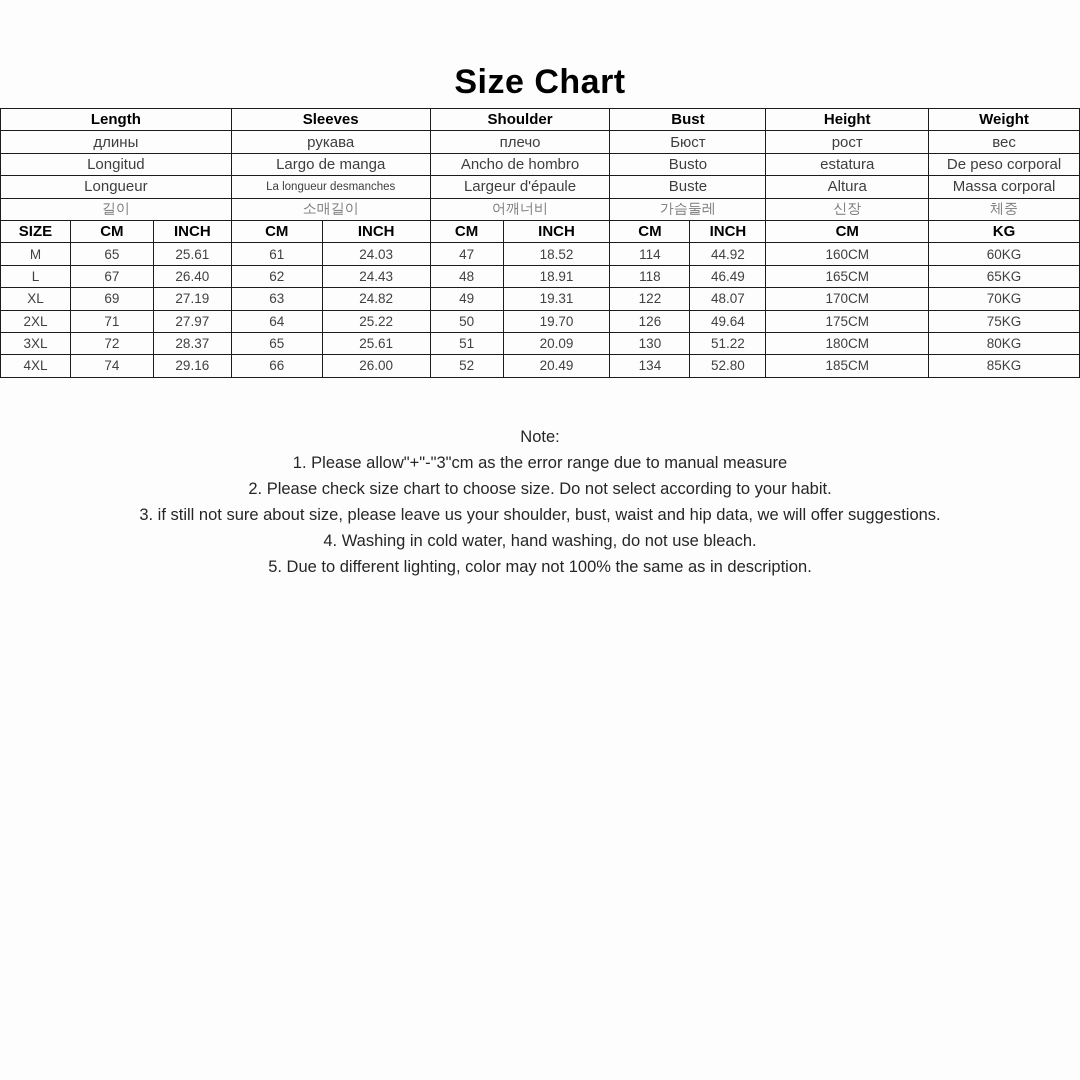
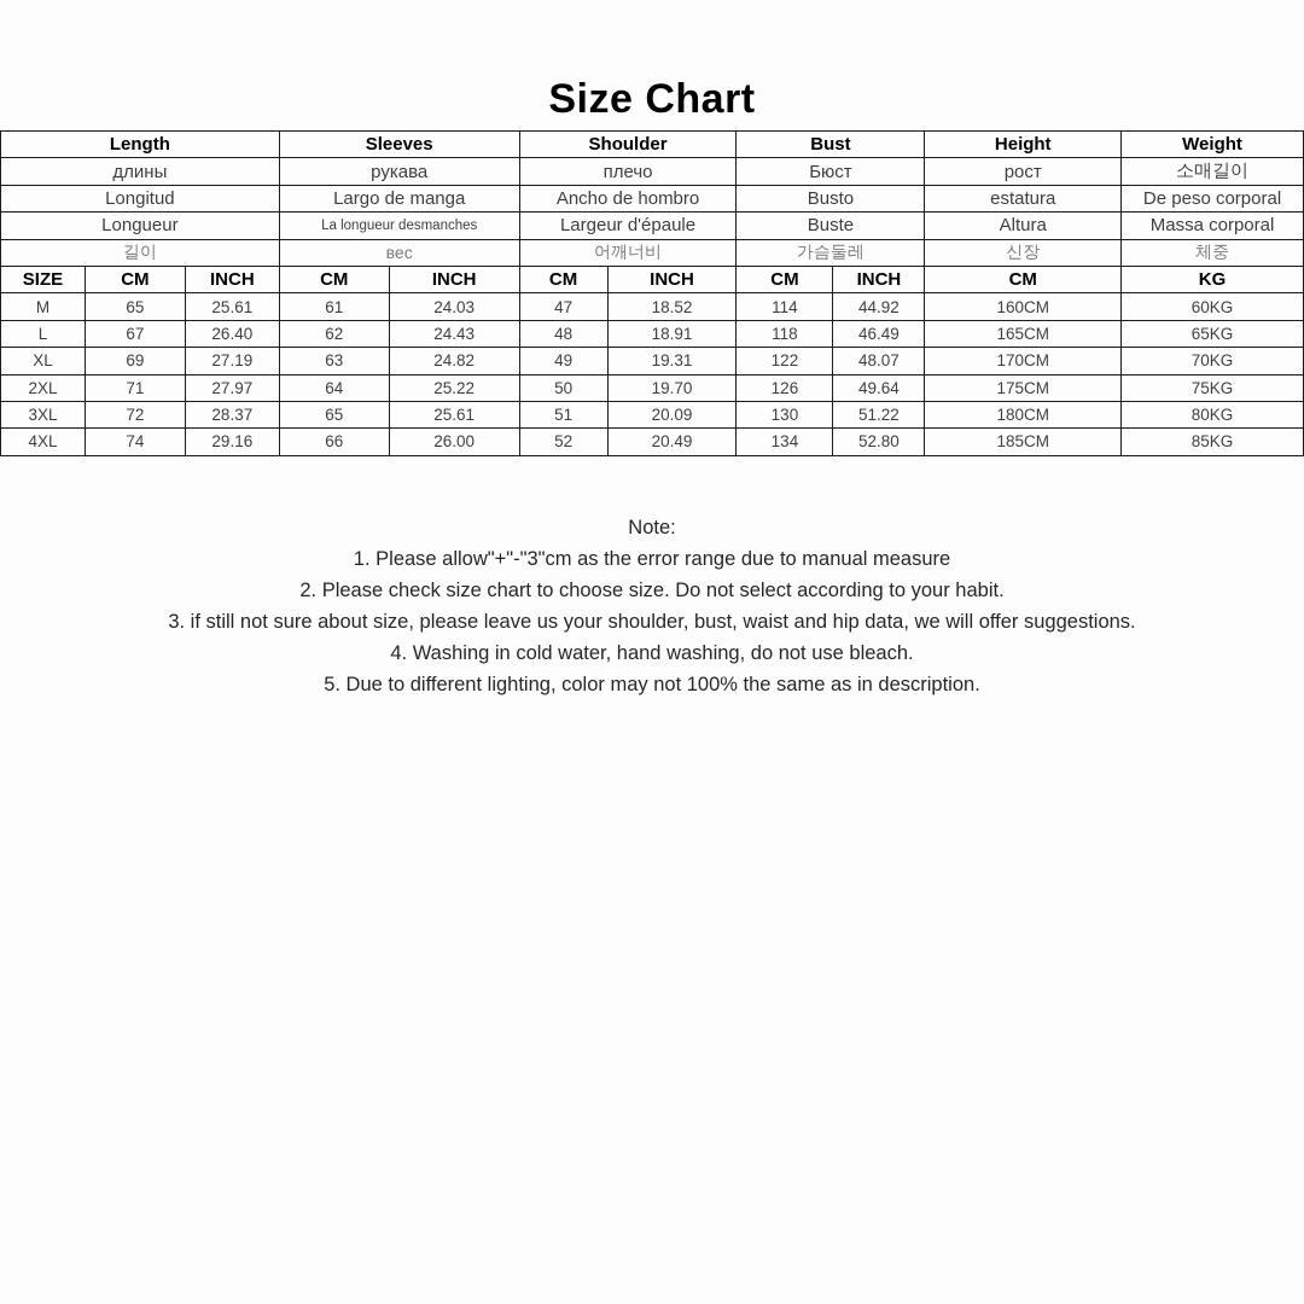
  Size Chart
  Length	Sleeves	Shoulder	Bust	Height	Weight
- длины	рукава	плечо	Бюст	рост	вес
+ длины	рукава	плечо	Бюст	рост	소매길이
  Longitud	Largo de manga	Ancho de hombro	Busto	estatura	De peso corporal
  Longueur	La longueur desmanches	Largeur d'épaule	Buste	Altura	Massa corporal
- 길이	소매길이	어깨너비	가슴둘레	신장	체중
+ 길이	вес	어깨너비	가슴둘레	신장	체중
  SIZE	CM	INCH	CM	INCH	CM	INCH	CM	INCH	CM	KG
  M	65	25.61	61	24.03	47	18.52	114	44.92	160CM	60KG
  L	67	26.40	62	24.43	48	18.91	118	46.49	165CM	65KG
  XL	69	27.19	63	24.82	49	19.31	122	48.07	170CM	70KG
  2XL	71	27.97	64	25.22	50	19.70	126	49.64	175CM	75KG
  3XL	72	28.37	65	25.61	51	20.09	130	51.22	180CM	80KG
  4XL	74	29.16	66	26.00	52	20.49	134	52.80	185CM	85KG
  Note:
  1. Please allow"+"-"3"cm as the error range due to manual measure
  2. Please check size chart to choose size. Do not select according to your habit.
  3. if still not sure about size, please leave us your shoulder, bust, waist and hip data, we will offer suggestions.
  4. Washing in cold water, hand washing, do not use bleach.
  5. Due to different lighting, color may not 100% the same as in description.
